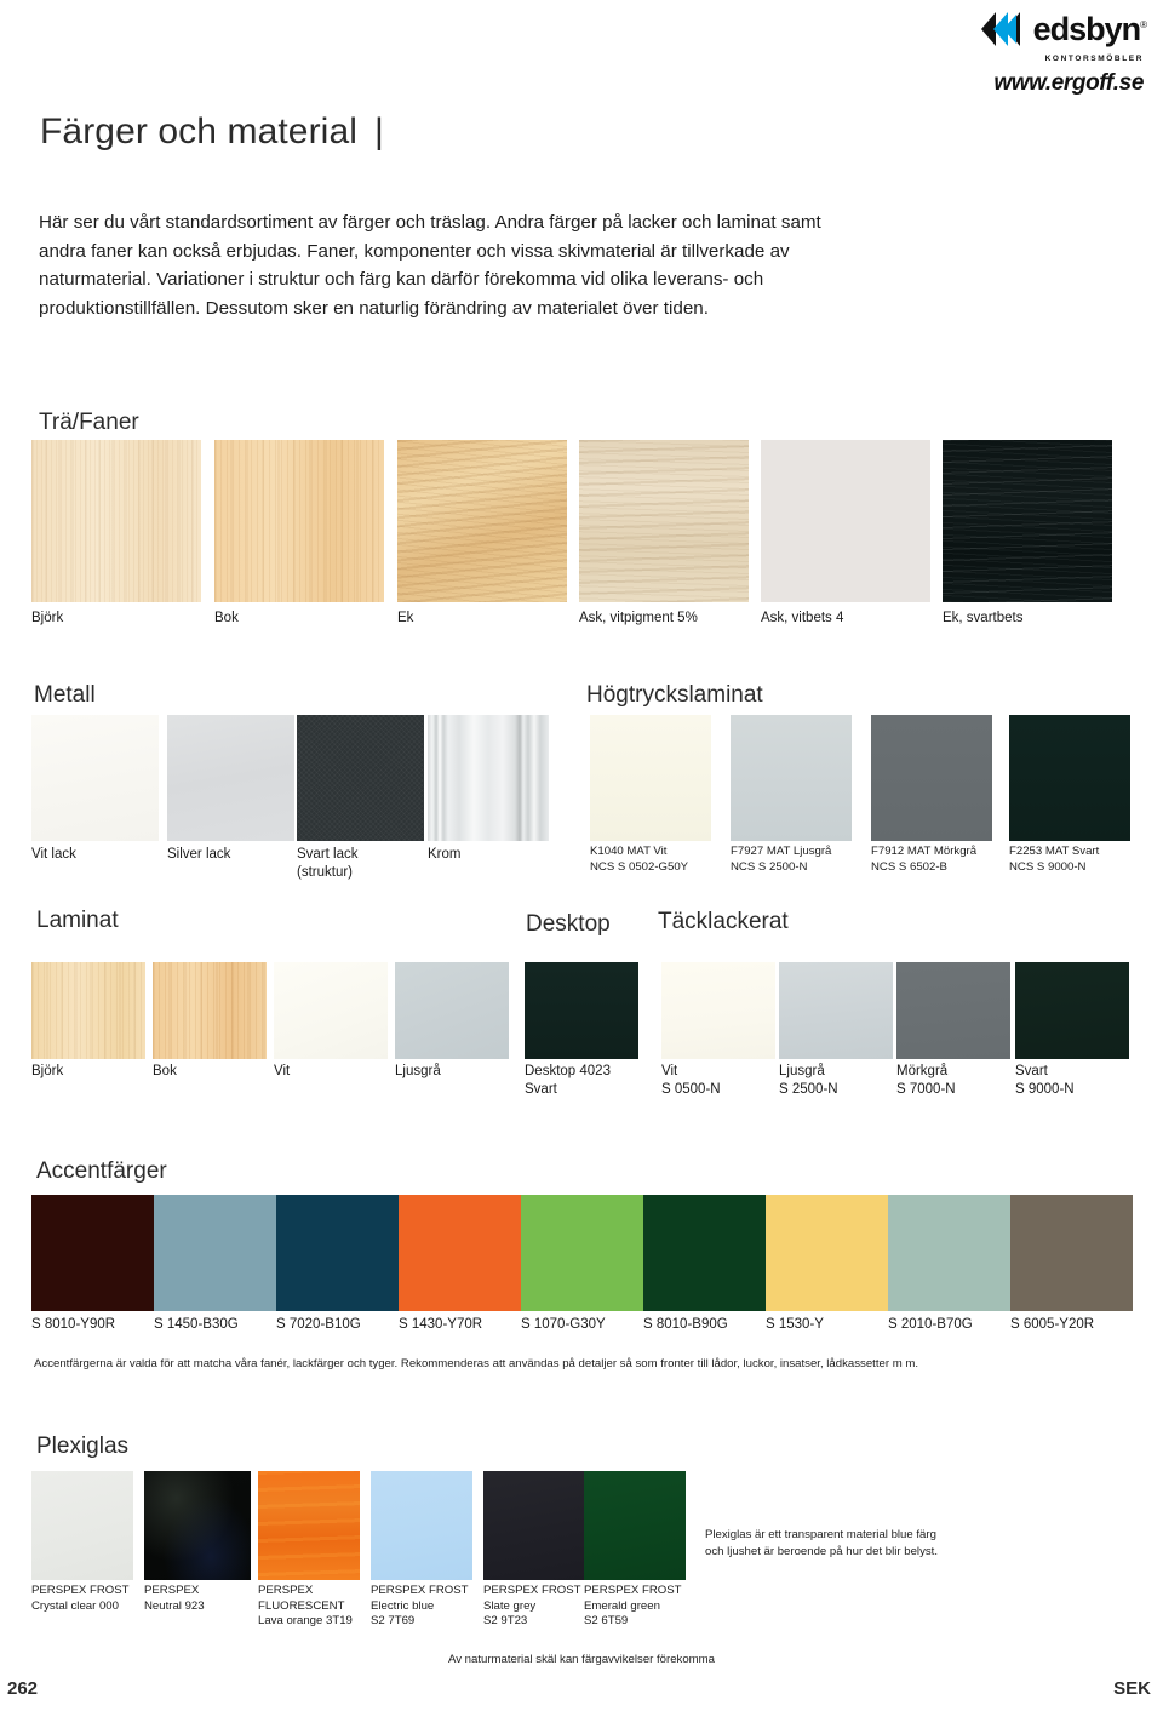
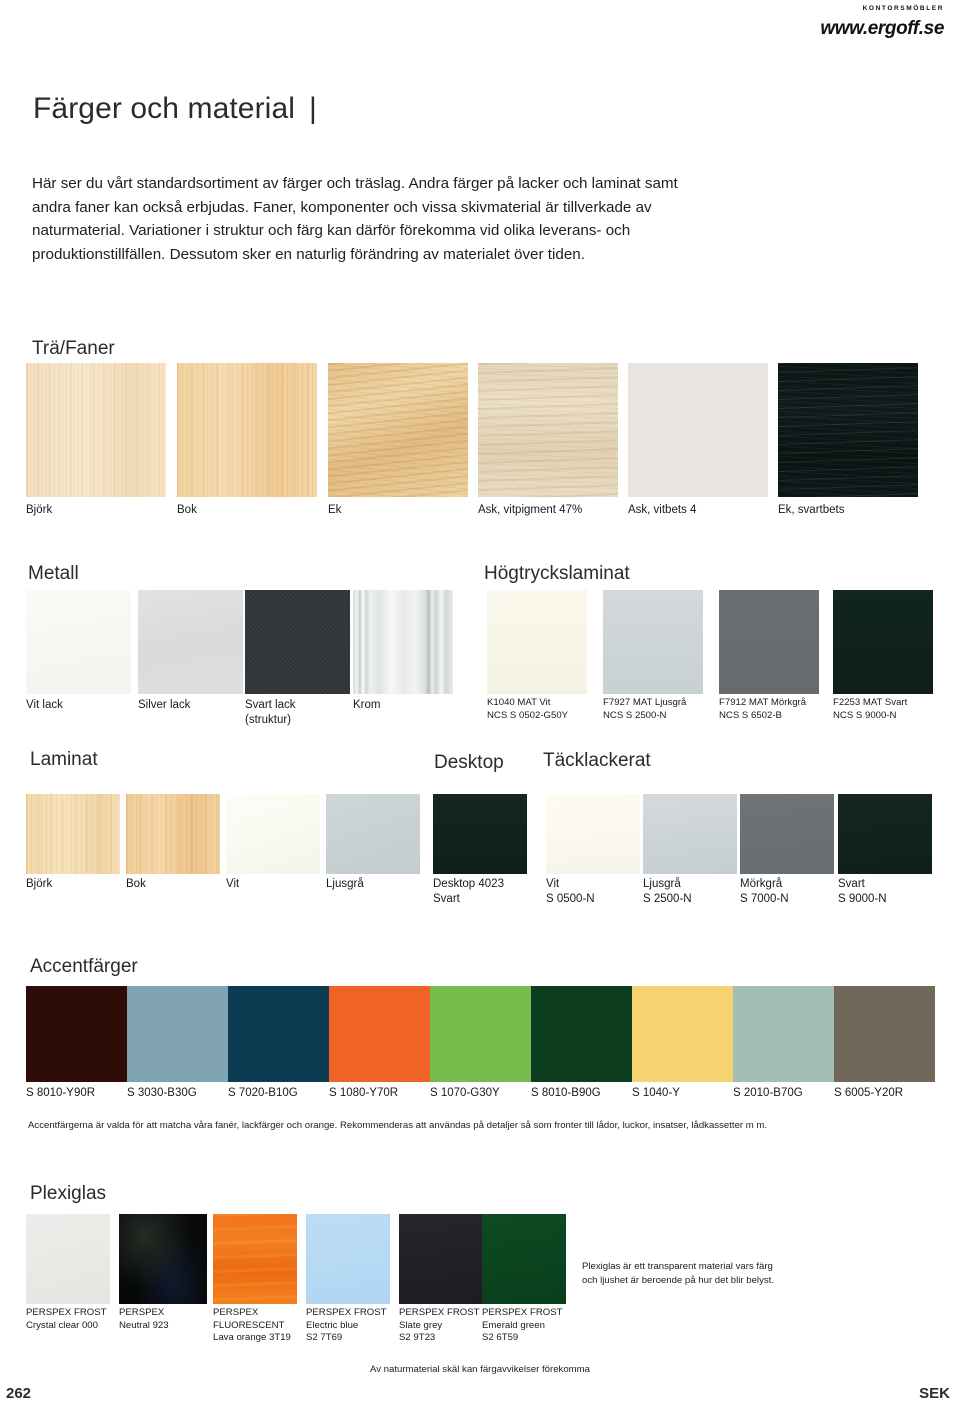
- edsbyn®
  www.ergoff.se
  Färger och material |
  Här ser du vårt standardsortiment av färger och träslag. Andra färger på lacker och laminat samt andra faner kan också erbjudas. Faner, komponenter och vissa skivmaterial är tillverkade av naturmaterial. Variationer i struktur och färg kan därför förekomma vid olika leverans- och produktionstillfällen. Dessutom sker en naturlig förändring av materialet över tiden.
  Trä/Faner
  Björk
  Bok
  Ek
- Ask, vitpigment 5%
+ Ask, vitpigment 47%
  Ask, vitbets 4
  Ek, svartbets
  Metall
  Vit lack
  Silver lack
  Svart lack
  (struktur)
  Krom
  Högtryckslaminat
  K1040 MAT Vit
  NCS S 0502-G50Y
  F7927 MAT Ljusgrå
  NCS S 2500-N
  F7912 MAT Mörkgrå
  NCS S 6502-B
  F2253 MAT Svart
  NCS S 9000-N
  Laminat
  Björk
  Bok
  Vit
  Ljusgrå
  Desktop
  Desktop 4023
  Svart
  Täcklackerat
  Vit
  S 0500-N
  Ljusgrå
  S 2500-N
  Mörkgrå
  S 7000-N
  Svart
  S 9000-N
  Accentfärger
  S 8010-Y90R
- S 1450-B30G
+ S 3030-B30G
  S 7020-B10G
- S 1430-Y70R
+ S 1080-Y70R
  S 1070-G30Y
  S 8010-B90G
- S 1530-Y
+ S 1040-Y
  S 2010-B70G
  S 6005-Y20R
- Accentfärgerna är valda för att matcha våra fanér, lackfärger och tyger. Rekommenderas att användas på detaljer så som fronter till lådor, luckor, insatser, lådkassetter m m.
+ Accentfärgerna är valda för att matcha våra fanér, lackfärger och orange. Rekommenderas att användas på detaljer så som fronter till lådor, luckor, insatser, lådkassetter m m.
  Plexiglas
  PERSPEX FROST
  Crystal clear 000
  PERSPEX
  Neutral 923
  PERSPEX
  FLUORESCENT
  Lava orange 3T19
  PERSPEX FROST
  Electric blue
  S2 7T69
  PERSPEX FROST
  Slate grey
  S2 9T23
  PERSPEX FROST
  Emerald green
  S2 6T59
- Plexiglas är ett transparent material blue färg och ljushet är beroende på hur det blir belyst.
+ Plexiglas är ett transparent material vars färg och ljushet är beroende på hur det blir belyst.
  Av naturmaterial skäl kan färgavvikelser förekomma
  262
  SEK
